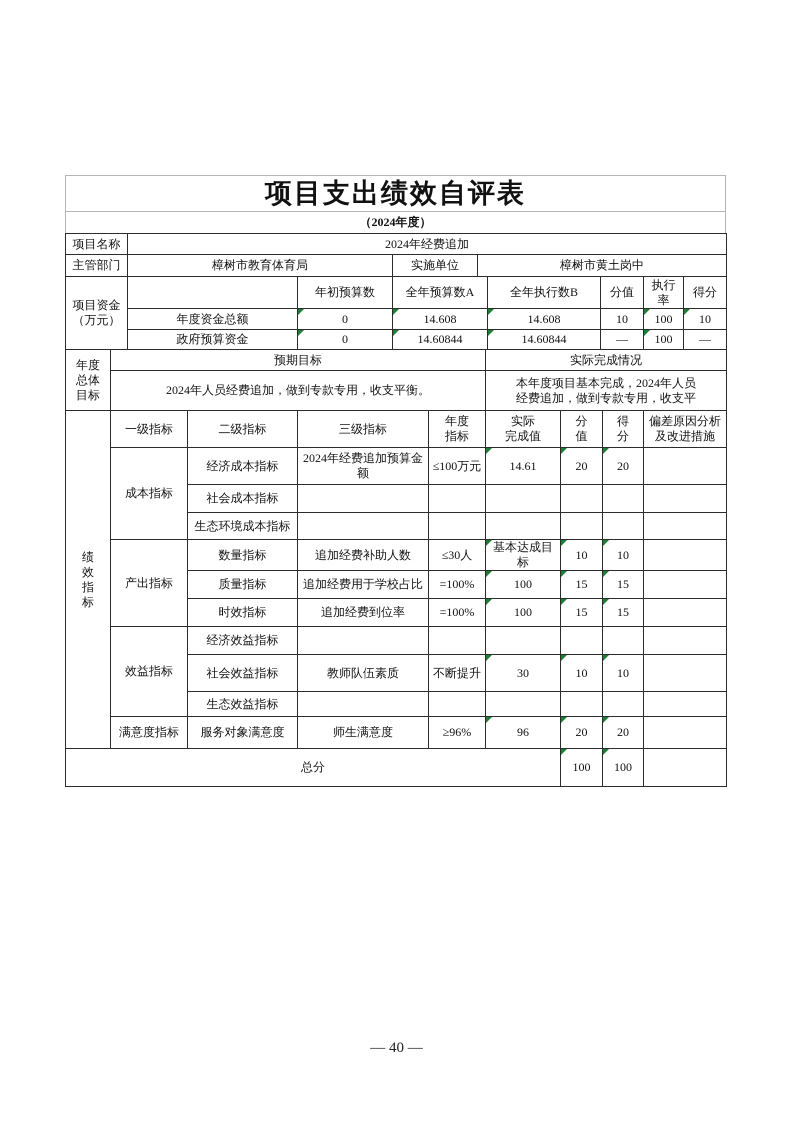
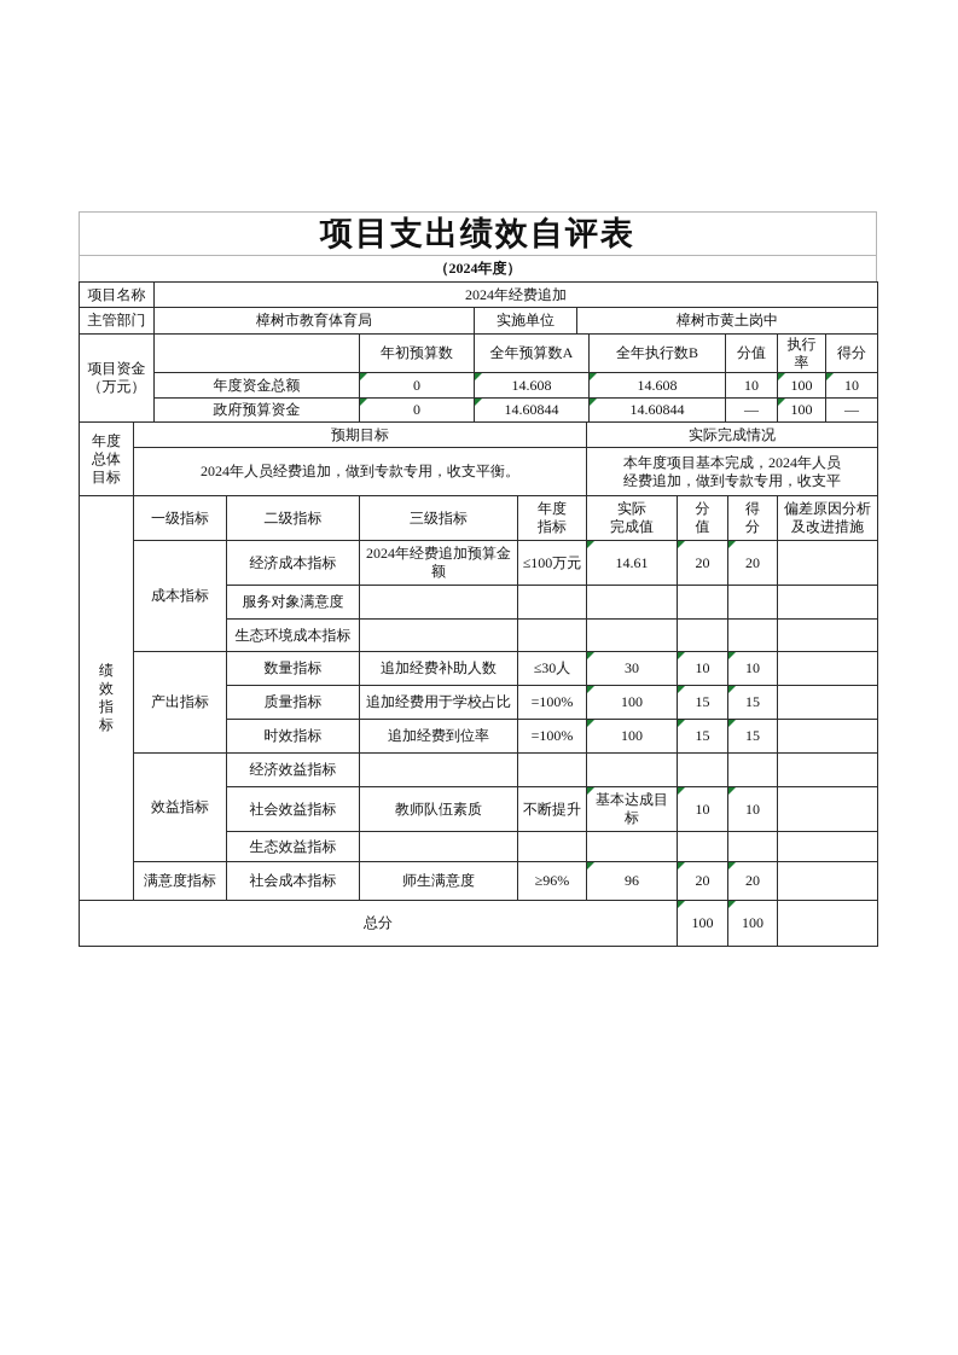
  项目支出绩效自评表
  （2024年度）
  项目名称	2024年经费追加
  主管部门	樟树市教育体育局	实施单位	樟树市黄土岗中
  项目资金 （万元）		年初预算数	全年预算数A	全年执行数B	分值	执行率	得分
  年度资金总额	0	14.608	14.608	10	100	10
  政府预算资金	0	14.60844	14.60844	—	100	—
  年度 总体 目标	预期目标	实际完成情况
  2024年人员经费追加，做到专款专用，收支平衡。	本年度项目基本完成，2024年人员 经费追加，做到专款专用，收支平
  绩 效 指 标	一级指标	二级指标	三级指标	年度 指标	实际 完成值	分 值	得 分	偏差原因分析 及改进措施
  成本指标	经济成本指标	2024年经费追加预算金额	≤100万元	14.61	20	20
- 社会成本指标
+ 服务对象满意度
  生态环境成本指标
- 产出指标	数量指标	追加经费补助人数	≤30人	基本达成目标	10	10
+ 产出指标	数量指标	追加经费补助人数	≤30人	30	10	10
  质量指标	追加经费用于学校占比	=100%	100	15	15
  时效指标	追加经费到位率	=100%	100	15	15
  效益指标	经济效益指标
- 社会效益指标	教师队伍素质	不断提升	30	10	10
+ 社会效益指标	教师队伍素质	不断提升	基本达成目标	10	10
  生态效益指标
- 满意度指标	服务对象满意度	师生满意度	≥96%	96	20	20
+ 满意度指标	社会成本指标	师生满意度	≥96%	96	20	20
  总分	100	100
- — 40 —
